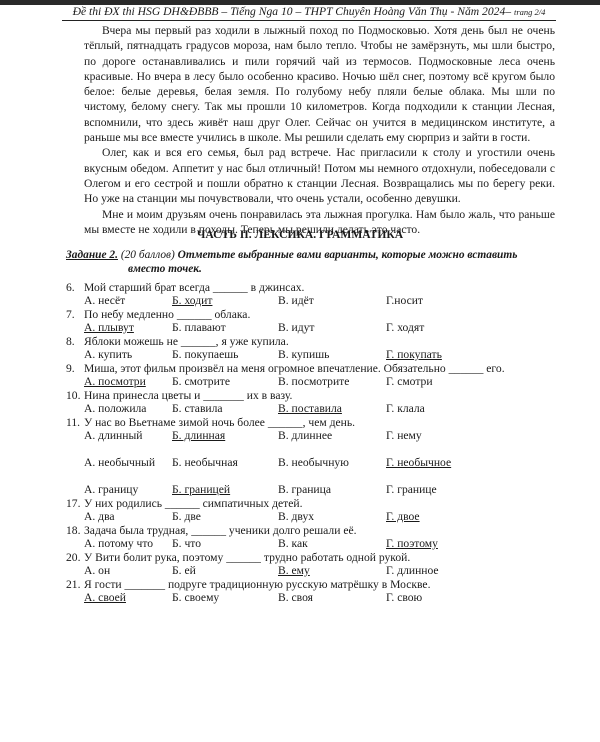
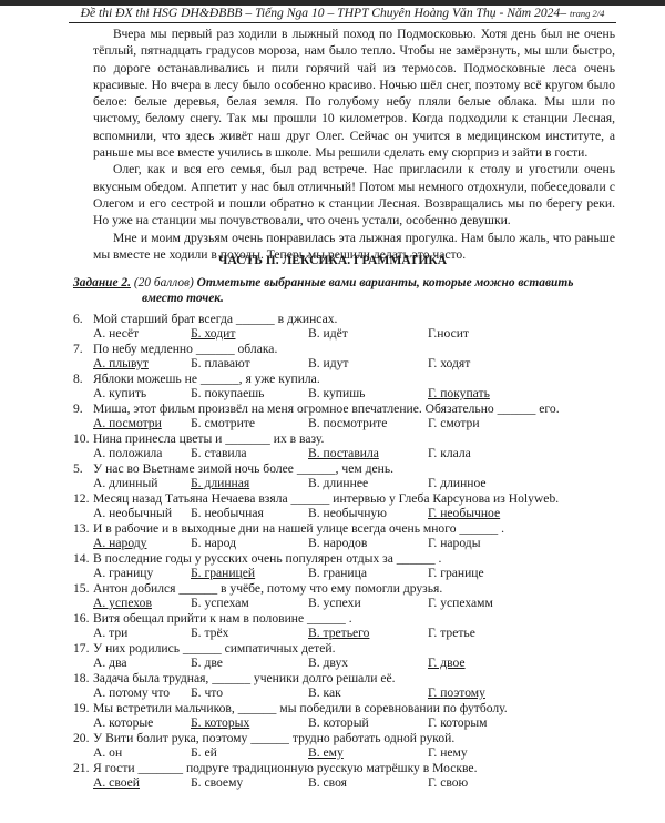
  Đề thi ĐX thi HSG DH&ĐBBB – Tiếng Nga 10 – THPT Chuyên Hoàng Văn Thụ - Năm 2024– trang 2/4
  Вчера мы первый раз ходили в лыжный поход по Подмосковью. Хотя день был не очень тёплый, пятнадцать градусов мороза, нам было тепло. Чтобы не замёрзнуть, мы шли быстро, по дороге останавливались и пили горячий чай из термосов. Подмосковные леса очень красивые. Но вчера в лесу было особенно красиво. Ночью шёл снег, поэтому всё кругом было белое: белые деревья, белая земля. По голубому небу пляли белые облака. Мы шли по чистому, белому снегу. Так мы прошли 10 километров. Когда подходили к станции Лесная, вспомнили, что здесь живёт наш друг Олег. Сейчас он учится в медицинском институте, а раньше мы все вместе учились в школе. Мы решили сделать ему сюрприз и зайти в гости.
  Олег, как и вся его семья, был рад встрече. Нас пригласили к столу и угостили очень вкусным обедом. Аппетит у нас был отличный! Потом мы немного отдохнули, побеседовали с Олегом и его сестрой и пошли обратно к станции Лесная. Возвращались мы по берегу реки. Но уже на станции мы почувствовали, что очень устали, особенно девушки.
  Мне и моим друзьям очень понравилась эта лыжная прогулка. Нам было жаль, что раньше мы вместе не ходили в походы. Теперь мы решили делать это часто.
  ЧАСТЬ II. ЛЕКСИКА. ГРАММАТИКА
  Задание 2. (20 баллов) Отметьте выбранные вами варианты, которые можно вставить
  вместо точек.
  6. Мой старший брат всегда ______ в джинсах.
  А. несёт
  Б. ходит
  В. идёт
  Г.носит
  7. По небу медленно ______ облака.
  А. плывут
  Б. плавают
  В. идут
  Г. ходят
  8. Яблоки можешь не ______, я уже купила.
  А. купить
  Б. покупаешь
  В. купишь
  Г. покупать
  9. Миша, этот фильм произвёл на меня огромное впечатление. Обязательно ______ его.
  А. посмотри
  Б. смотрите
  В. посмотрите
  Г. смотри
  10. Нина принесла цветы и _______ их в вазу.
  А. положила
  Б. ставила
  В. поставила
  Г. клала
- 11. У нас во Вьетнаме зимой ночь более ______, чем день.
+ 5. У нас во Вьетнаме зимой ночь более ______, чем день.
  А. длинный
  Б. длинная
  В. длиннее
- Г. нему
+ Г. длинное
+ 12. Месяц назад Татьяна Нечаева взяла ______ интервью у Глеба Карсунова из Holyweb.
  А. необычный
  Б. необычная
  В. необычную
  Г. необычное
+ 13. И в рабочие и в выходные дни на нашей улице всегда очень много ______ .
+ А. народу
+ Б. народ
+ В. народов
+ Г. народы
+ 14. В последние годы у русских очень популярен отдых за ______ .
  А. границу
  Б. границей
  В. граница
  Г. границе
+ 15. Антон добился ______ в учёбе, потому что ему помогли друзья.
+ А. успехов
+ Б. успехам
+ В. успехи
+ Г. успехамм
+ 16. Витя обещал прийти к нам в половине ______ .
+ А. три
+ Б. трёх
+ В. третьего
+ Г. третье
  17. У них родились ______ симпатичных детей.
  А. два
  Б. две
  В. двух
  Г. двое
  18. Задача была трудная, ______ ученики долго решали её.
  А. потому что
  Б. что
  В. как
  Г. поэтому
+ 19. Мы встретили мальчиков, ______ мы победили в соревновании по футболу.
+ А. которые
+ Б. которых
+ В. который
+ Г. которым
  20. У Вити болит рука, поэтому ______ трудно работать одной рукой.
  А. он
  Б. ей
  В. ему
- Г. длинное
+ Г. нему
  21. Я гости _______ подруге традиционную русскую матрёшку в Москве.
  А. своей
  Б. своему
  В. своя
  Г. свою
